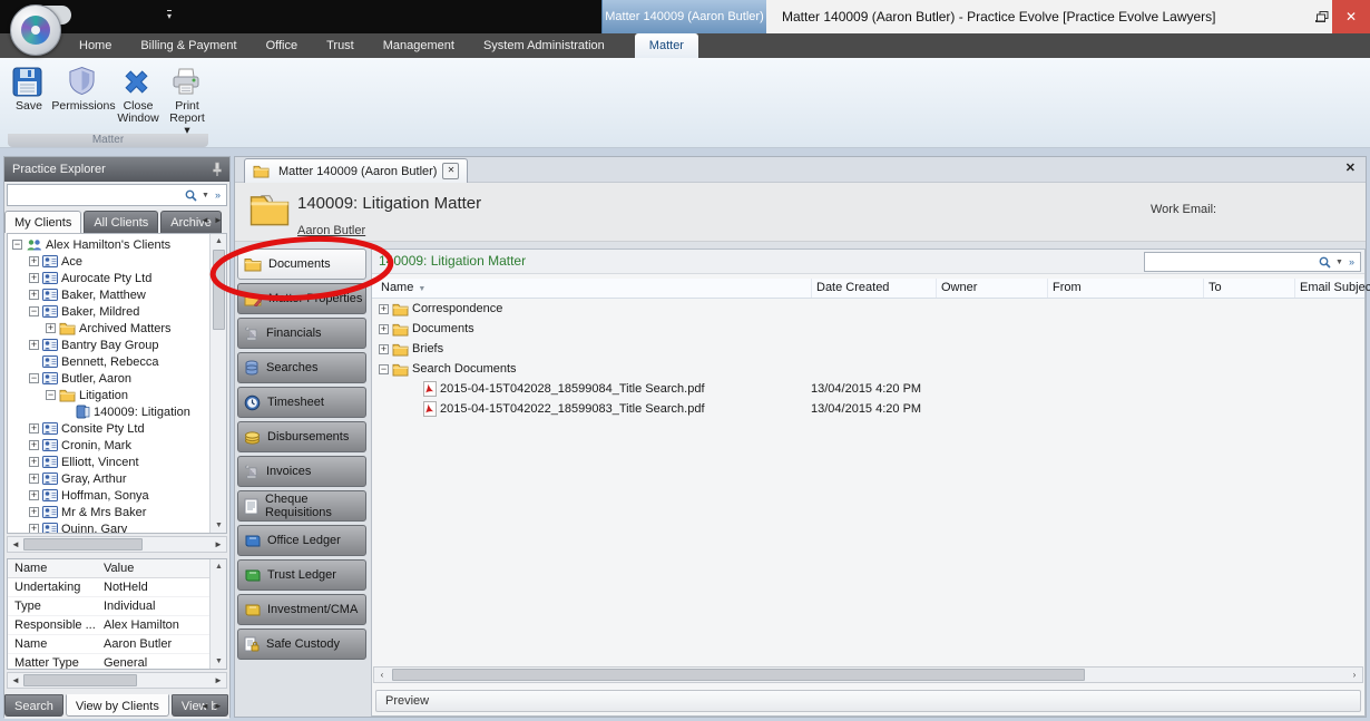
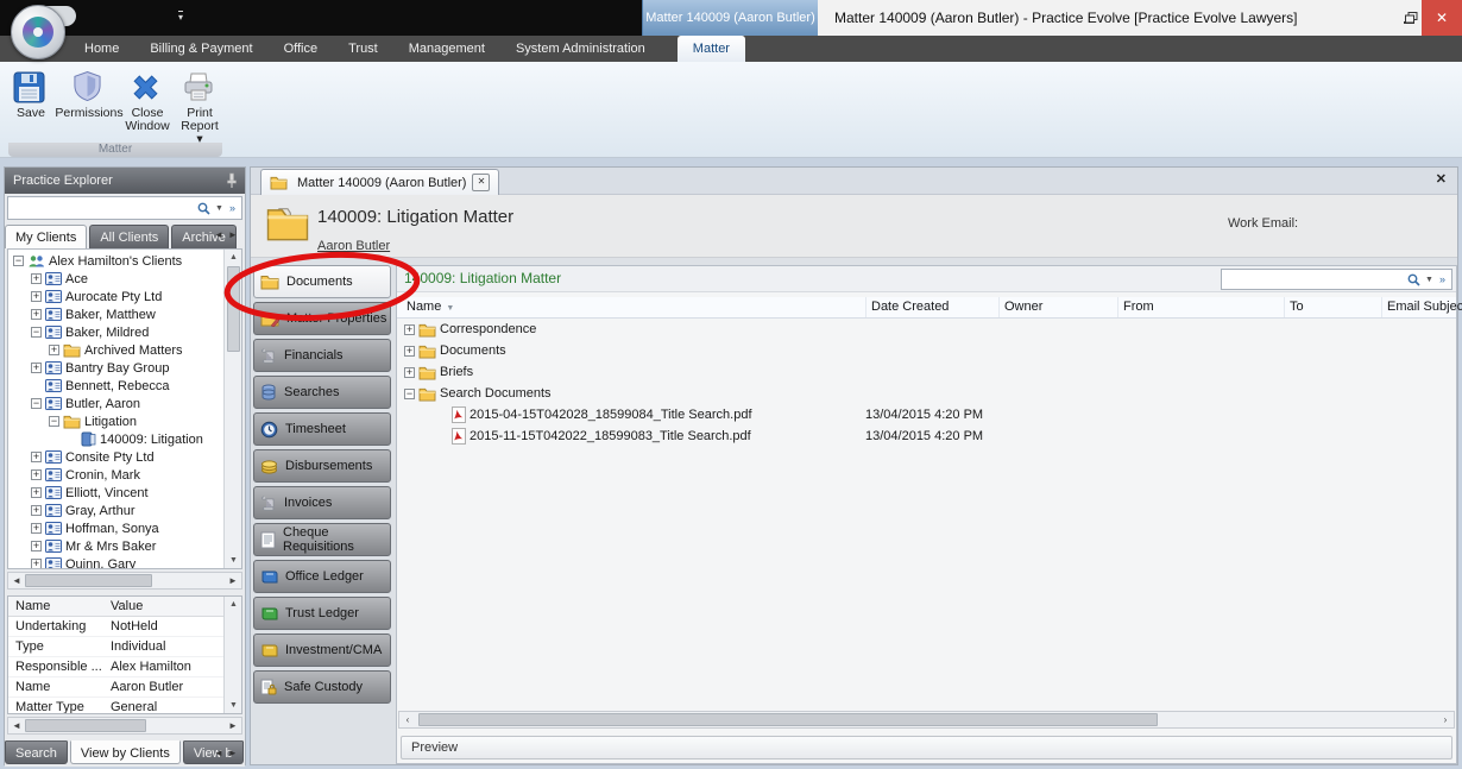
  ▾
  Matter 140009 (Aaron Butler)
  Matter 140009 (Aaron Butler) - Practice Evolve [Practice Evolve Lawyers]
  ✕
  Home
  Billing & Payment
  Office
  Trust
  Management
  System Administration
  Matter
  Save
  Permissions
  Close
  Window
  Print
  Report ▾
  Matter
  Practice Explorer
  »
  My Clients
  All Clients
  Archive
  ◄►
  −
  Alex Hamilton's Clients
  +
  Ace
  +
  Aurocate Pty Ltd
  +
  Baker, Matthew
  −
  Baker, Mildred
  +
  Archived Matters
  +
  Bantry Bay Group
  Bennett, Rebecca
  −
  Butler, Aaron
  −
  Litigation
  140009: Litigation
  +
  Consite Pty Ltd
  +
  Cronin, Mark
  +
  Elliott, Vincent
  +
  Gray, Arthur
  +
  Hoffman, Sonya
  +
  Mr & Mrs Baker
  +
  Quinn, Gary
  ◄
  ►
  Name
  Value
  Undertaking
  NotHeld
  Type
  Individual
  Responsible ...
  Alex Hamilton
  Name
  Aaron Butler
  Matter Type
  General
  ◄
  ►
  Search
  View by Clients
  View b
  ◄►
  Matter 140009 (Aaron Butler)
  ✕
  ✕
  140009: Litigation Matter
  Aaron Butler
  Work Email:
  Documents
  Financials
  Searches
  Timesheet
  Disbursements
  Invoices
  Cheque Requisitions
  Office Ledger
  Trust Ledger
  Investment/CMA
  Safe Custody
  10009: Litigation Matter
  »
  Name
  Date Created
  Owner
  From
  To
  Email Subjec
  +
  Correspondence
  +
  Documents
  +
  Briefs
  −
  Search Documents
  2015-04-15T042028_18599084_Title Search.pdf
  13/04/2015 4:20 PM
- 2015-04-15T042022_18599083_Title Search.pdf
+ 2015-11-15T042022_18599083_Title Search.pdf
  13/04/2015 4:20 PM
  ‹
  ›
  Preview
